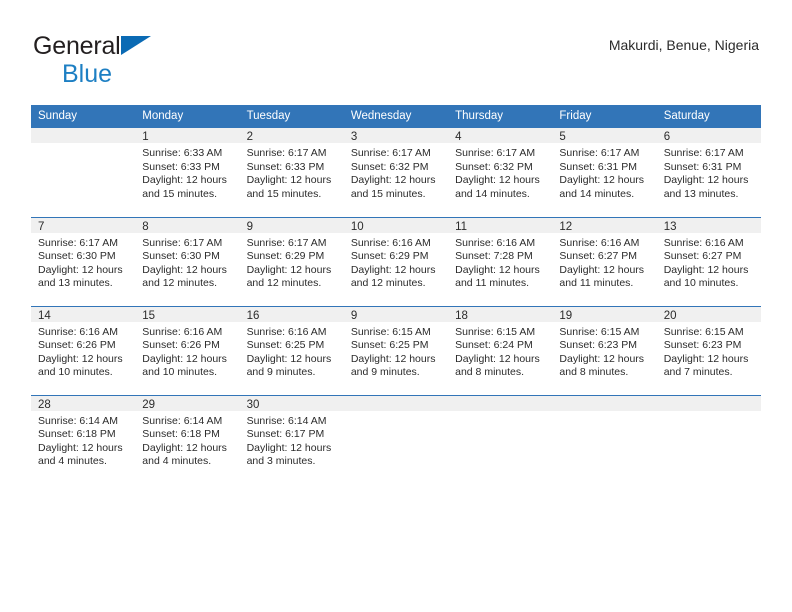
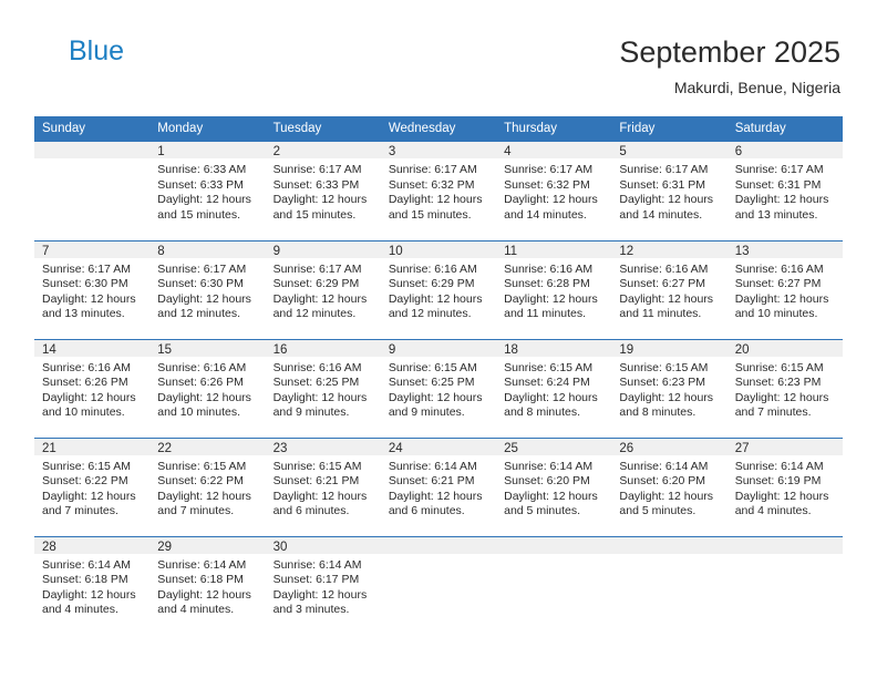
- General
  Blue
+ September 2025
  Makurdi, Benue, Nigeria
  Sunday	Monday	Tuesday	Wednesday	Thursday	Friday	Saturday
  	1Sunrise: 6:33 AMSunset: 6:33 PMDaylight: 12 hoursand 15 minutes.	2Sunrise: 6:17 AMSunset: 6:33 PMDaylight: 12 hoursand 15 minutes.	3Sunrise: 6:17 AMSunset: 6:32 PMDaylight: 12 hoursand 15 minutes.	4Sunrise: 6:17 AMSunset: 6:32 PMDaylight: 12 hoursand 14 minutes.	5Sunrise: 6:17 AMSunset: 6:31 PMDaylight: 12 hoursand 14 minutes.	6Sunrise: 6:17 AMSunset: 6:31 PMDaylight: 12 hoursand 13 minutes.
- 7Sunrise: 6:17 AMSunset: 6:30 PMDaylight: 12 hoursand 13 minutes.	8Sunrise: 6:17 AMSunset: 6:30 PMDaylight: 12 hoursand 12 minutes.	9Sunrise: 6:17 AMSunset: 6:29 PMDaylight: 12 hoursand 12 minutes.	10Sunrise: 6:16 AMSunset: 6:29 PMDaylight: 12 hoursand 12 minutes.	11Sunrise: 6:16 AMSunset: 7:28 PMDaylight: 12 hoursand 11 minutes.	12Sunrise: 6:16 AMSunset: 6:27 PMDaylight: 12 hoursand 11 minutes.	13Sunrise: 6:16 AMSunset: 6:27 PMDaylight: 12 hoursand 10 minutes.
+ 7Sunrise: 6:17 AMSunset: 6:30 PMDaylight: 12 hoursand 13 minutes.	8Sunrise: 6:17 AMSunset: 6:30 PMDaylight: 12 hoursand 12 minutes.	9Sunrise: 6:17 AMSunset: 6:29 PMDaylight: 12 hoursand 12 minutes.	10Sunrise: 6:16 AMSunset: 6:29 PMDaylight: 12 hoursand 12 minutes.	11Sunrise: 6:16 AMSunset: 6:28 PMDaylight: 12 hoursand 11 minutes.	12Sunrise: 6:16 AMSunset: 6:27 PMDaylight: 12 hoursand 11 minutes.	13Sunrise: 6:16 AMSunset: 6:27 PMDaylight: 12 hoursand 10 minutes.
  14Sunrise: 6:16 AMSunset: 6:26 PMDaylight: 12 hoursand 10 minutes.	15Sunrise: 6:16 AMSunset: 6:26 PMDaylight: 12 hoursand 10 minutes.	16Sunrise: 6:16 AMSunset: 6:25 PMDaylight: 12 hoursand 9 minutes.	9Sunrise: 6:15 AMSunset: 6:25 PMDaylight: 12 hoursand 9 minutes.	18Sunrise: 6:15 AMSunset: 6:24 PMDaylight: 12 hoursand 8 minutes.	19Sunrise: 6:15 AMSunset: 6:23 PMDaylight: 12 hoursand 8 minutes.	20Sunrise: 6:15 AMSunset: 6:23 PMDaylight: 12 hoursand 7 minutes.
+ 21Sunrise: 6:15 AMSunset: 6:22 PMDaylight: 12 hoursand 7 minutes.	22Sunrise: 6:15 AMSunset: 6:22 PMDaylight: 12 hoursand 7 minutes.	23Sunrise: 6:15 AMSunset: 6:21 PMDaylight: 12 hoursand 6 minutes.	24Sunrise: 6:14 AMSunset: 6:21 PMDaylight: 12 hoursand 6 minutes.	25Sunrise: 6:14 AMSunset: 6:20 PMDaylight: 12 hoursand 5 minutes.	26Sunrise: 6:14 AMSunset: 6:20 PMDaylight: 12 hoursand 5 minutes.	27Sunrise: 6:14 AMSunset: 6:19 PMDaylight: 12 hoursand 4 minutes.
  28Sunrise: 6:14 AMSunset: 6:18 PMDaylight: 12 hoursand 4 minutes.	29Sunrise: 6:14 AMSunset: 6:18 PMDaylight: 12 hoursand 4 minutes.	30Sunrise: 6:14 AMSunset: 6:17 PMDaylight: 12 hoursand 3 minutes.
